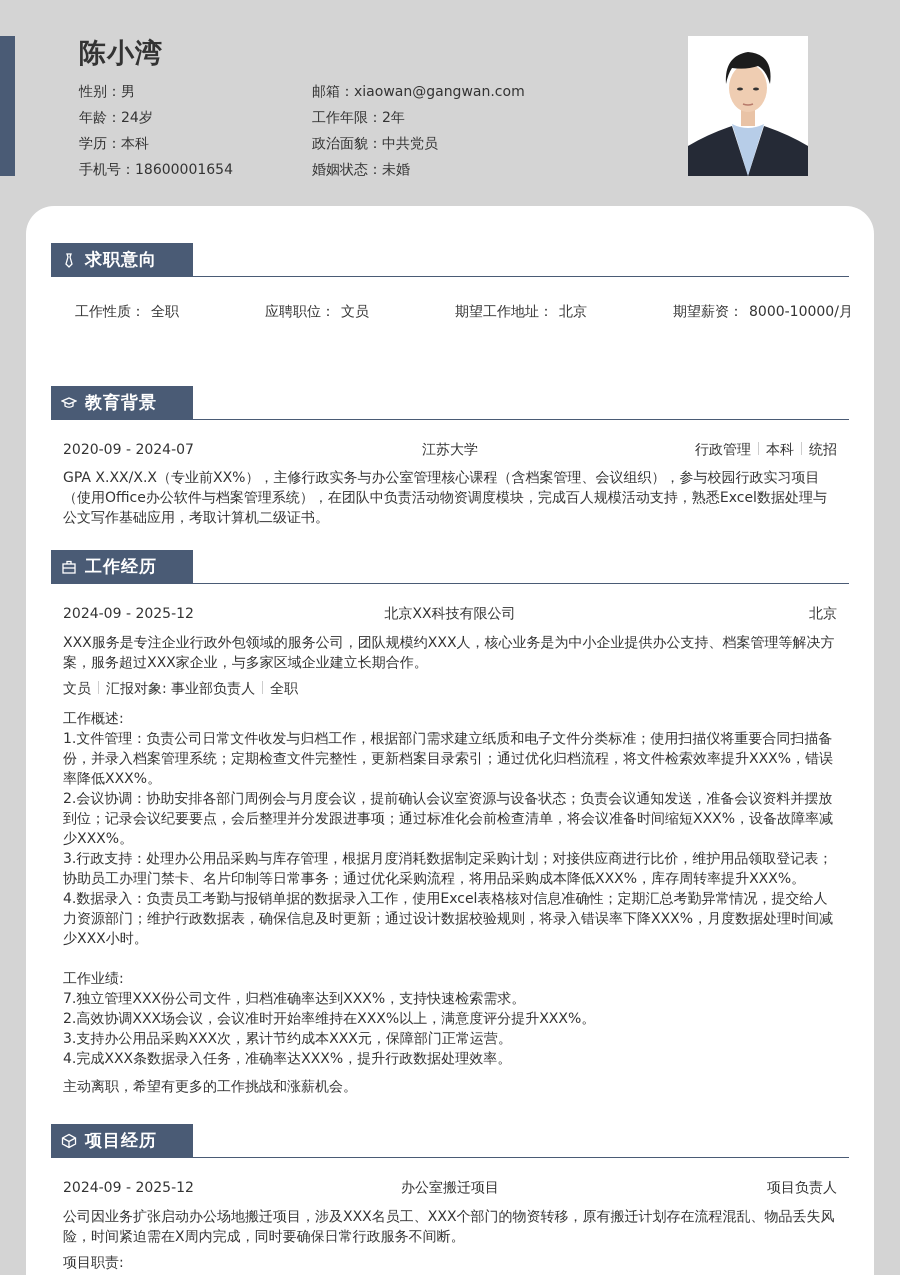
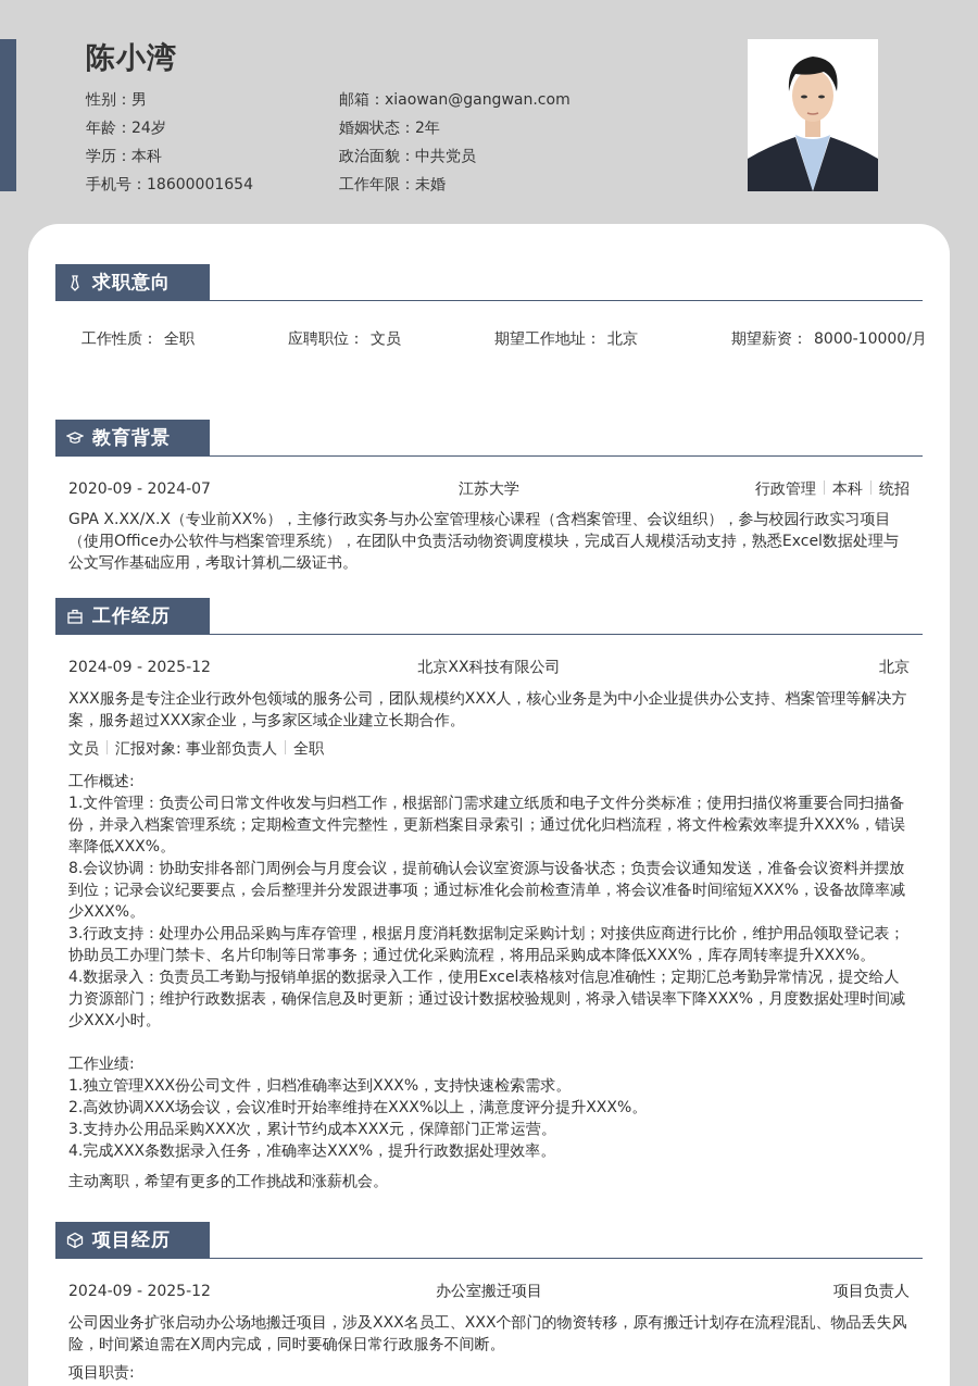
  陈小湾
  性别：男
  年龄：24岁
  学历：本科
  手机号：18600001654
  邮箱：xiaowan@gangwan.com
- 工作年限：2年
+ 婚姻状态：2年
  政治面貌：中共党员
- 婚姻状态：未婚
+ 工作年限：未婚
  求职意向
  工作性质： 全职
  应聘职位： 文员
  期望工作地址： 北京
  期望薪资： 8000-10000/月
  教育背景
  2020-09 - 2024-07
  江苏大学
  行政管理 本科 统招
  GPA X.XX/X.X（专业前XX%），主修行政实务与办公室管理核心课程（含档案管理、会议组织），参与校园行政实习项目（使用Office办公软件与档案管理系统），在团队中负责活动物资调度模块，完成百人规模活动支持，熟悉Excel数据处理与公文写作基础应用，考取计算机二级证书。
  工作经历
  2024-09 - 2025-12
  北京XX科技有限公司
  北京
  XXX服务是专注企业行政外包领域的服务公司，团队规模约XXX人，核心业务是为中小企业提供办公支持、档案管理等解决方案，服务超过XXX家企业，与多家区域企业建立长期合作。
  文员 汇报对象: 事业部负责人 全职
  工作概述:
  1.文件管理：负责公司日常文件收发与归档工作，根据部门需求建立纸质和电子文件分类标准；使用扫描仪将重要合同扫描备份，并录入档案管理系统；定期检查文件完整性，更新档案目录索引；通过优化归档流程，将文件检索效率提升XXX%，错误率降低XXX%。
- 2.会议协调：协助安排各部门周例会与月度会议，提前确认会议室资源与设备状态；负责会议通知发送，准备会议资料并摆放到位；记录会议纪要要点，会后整理并分发跟进事项；通过标准化会前检查清单，将会议准备时间缩短XXX%，设备故障率减少XXX%。
+ 8.会议协调：协助安排各部门周例会与月度会议，提前确认会议室资源与设备状态；负责会议通知发送，准备会议资料并摆放到位；记录会议纪要要点，会后整理并分发跟进事项；通过标准化会前检查清单，将会议准备时间缩短XXX%，设备故障率减少XXX%。
  3.行政支持：处理办公用品采购与库存管理，根据月度消耗数据制定采购计划；对接供应商进行比价，维护用品领取登记表；协助员工办理门禁卡、名片印制等日常事务；通过优化采购流程，将用品采购成本降低XXX%，库存周转率提升XXX%。
  4.数据录入：负责员工考勤与报销单据的数据录入工作，使用Excel表格核对信息准确性；定期汇总考勤异常情况，提交给人力资源部门；维护行政数据表，确保信息及时更新；通过设计数据校验规则，将录入错误率下降XXX%，月度数据处理时间减少XXX小时。
  工作业绩:
- 7.独立管理XXX份公司文件，归档准确率达到XXX%，支持快速检索需求。
+ 1.独立管理XXX份公司文件，归档准确率达到XXX%，支持快速检索需求。
  2.高效协调XXX场会议，会议准时开始率维持在XXX%以上，满意度评分提升XXX%。
  3.支持办公用品采购XXX次，累计节约成本XXX元，保障部门正常运营。
  4.完成XXX条数据录入任务，准确率达XXX%，提升行政数据处理效率。
  主动离职，希望有更多的工作挑战和涨薪机会。
  项目经历
  2024-09 - 2025-12
  办公室搬迁项目
  项目负责人
  公司因业务扩张启动办公场地搬迁项目，涉及XXX名员工、XXX个部门的物资转移，原有搬迁计划存在流程混乱、物品丢失风险，时间紧迫需在X周内完成，同时要确保日常行政服务不间断。
  项目职责:
